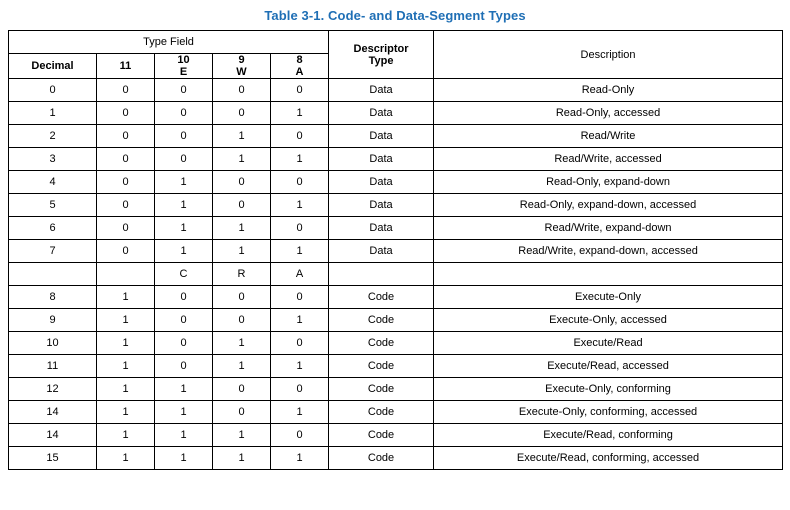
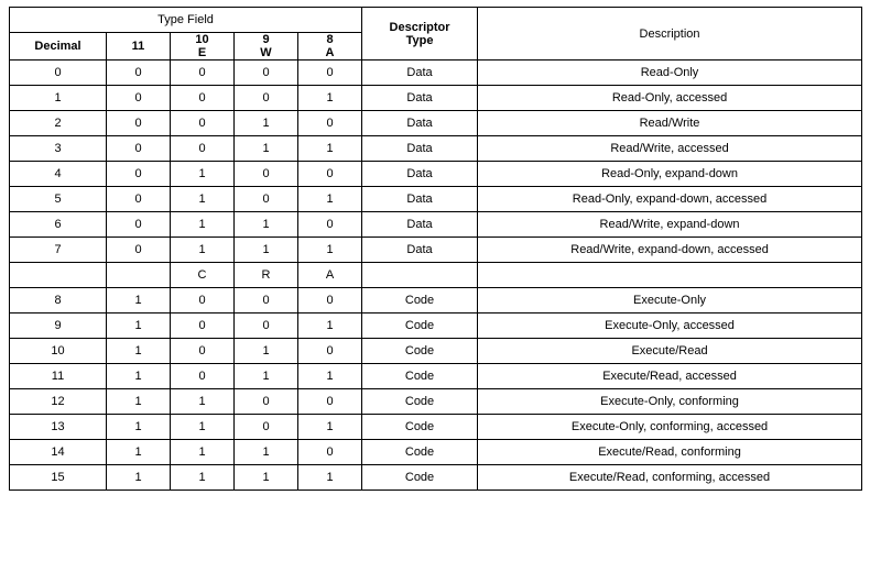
- Table 3-1. Code- and Data-Segment Types
  Type Field	Descriptor Type	Description
  Decimal	11	10 E	9 W	8 A
  0	0	0	0	0	Data	Read-Only
  1	0	0	0	1	Data	Read-Only, accessed
  2	0	0	1	0	Data	Read/Write
  3	0	0	1	1	Data	Read/Write, accessed
  4	0	1	0	0	Data	Read-Only, expand-down
  5	0	1	0	1	Data	Read-Only, expand-down, accessed
  6	0	1	1	0	Data	Read/Write, expand-down
  7	0	1	1	1	Data	Read/Write, expand-down, accessed
  		C	R	A
  8	1	0	0	0	Code	Execute-Only
  9	1	0	0	1	Code	Execute-Only, accessed
  10	1	0	1	0	Code	Execute/Read
  11	1	0	1	1	Code	Execute/Read, accessed
  12	1	1	0	0	Code	Execute-Only, conforming
- 14	1	1	0	1	Code	Execute-Only, conforming, accessed
+ 13	1	1	0	1	Code	Execute-Only, conforming, accessed
  14	1	1	1	0	Code	Execute/Read, conforming
  15	1	1	1	1	Code	Execute/Read, conforming, accessed
